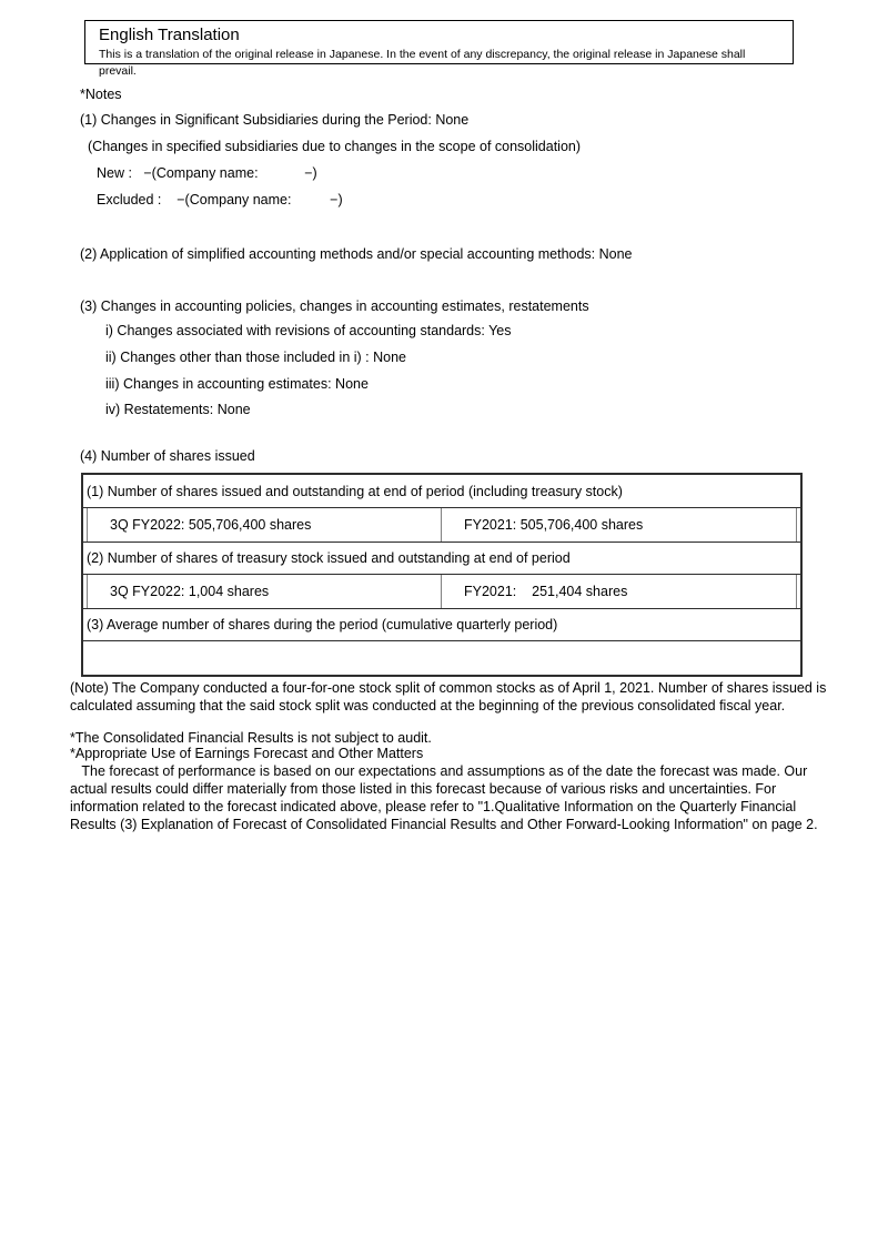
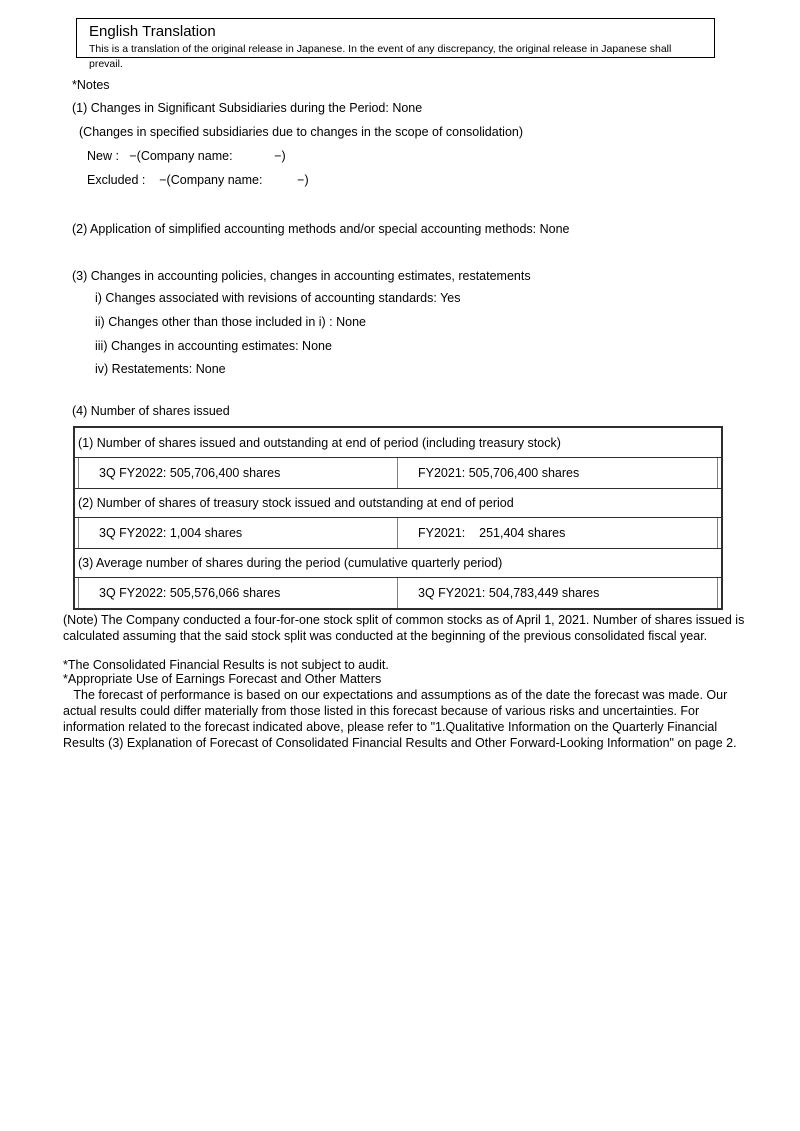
  English Translation
  This is a translation of the original release in Japanese. In the event of any discrepancy, the original release in Japanese shall prevail.
  *Notes
  (1) Changes in Significant Subsidiaries during the Period: None
  (Changes in specified subsidiaries due to changes in the scope of consolidation)
  New : −(Company name: −)
  Excluded : −(Company name: −)
  (2) Application of simplified accounting methods and/or special accounting methods: None
  (3) Changes in accounting policies, changes in accounting estimates, restatements
  i) Changes associated with revisions of accounting standards: Yes
  ii) Changes other than those included in i) : None
  iii) Changes in accounting estimates: None
  iv) Restatements: None
  (4) Number of shares issued
  (1) Number of shares issued and outstanding at end of period (including treasury stock)
  3Q FY2022: 505,706,400 shares
  FY2021: 505,706,400 shares
  (2) Number of shares of treasury stock issued and outstanding at end of period
  3Q FY2022: 1,004 shares
  FY2021: 251,404 shares
  (3) Average number of shares during the period (cumulative quarterly period)
+ 3Q FY2022: 505,576,066 shares
+ 3Q FY2021: 504,783,449 shares
  (Note) The Company conducted a four-for-one stock split of common stocks as of April 1, 2021. Number of shares issued is
  calculated assuming that the said stock split was conducted at the beginning of the previous consolidated fiscal year.
  *The Consolidated Financial Results is not subject to audit.
  *Appropriate Use of Earnings Forecast and Other Matters
  The forecast of performance is based on our expectations and assumptions as of the date the forecast was made. Our
  actual results could differ materially from those listed in this forecast because of various risks and uncertainties. For
  information related to the forecast indicated above, please refer to "1.Qualitative Information on the Quarterly Financial
  Results (3) Explanation of Forecast of Consolidated Financial Results and Other Forward-Looking Information" on page 2.
